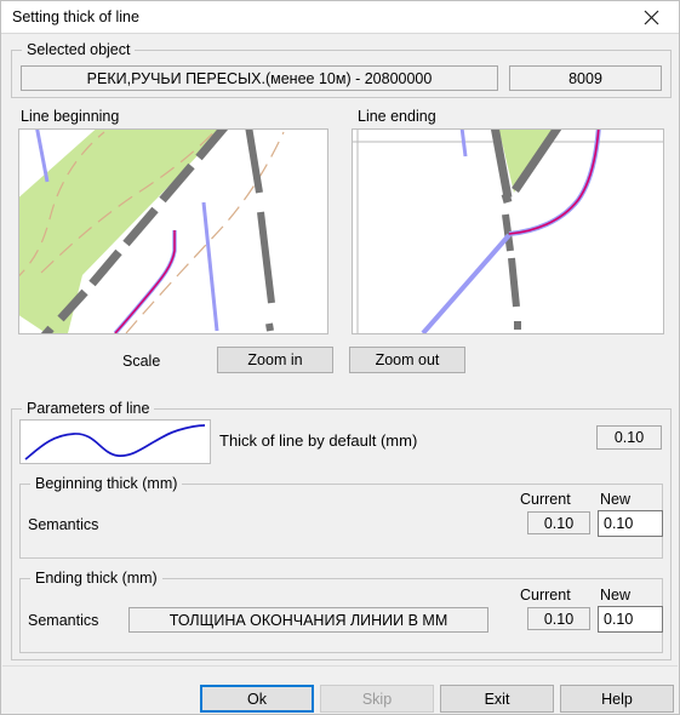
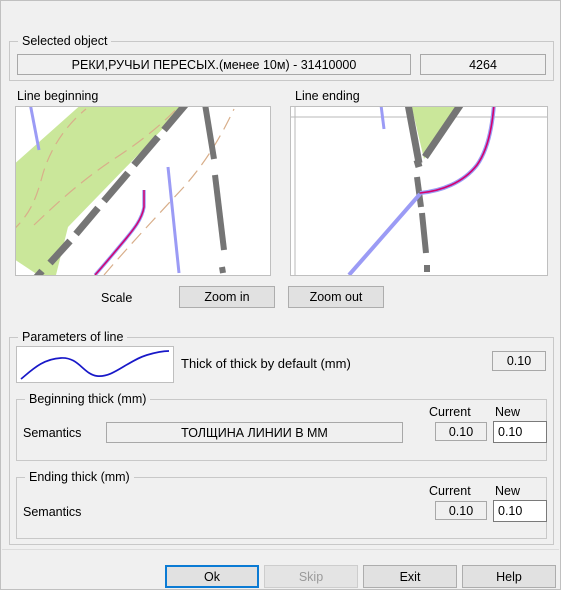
- Setting thick of line
  Selected object
- РЕКИ,РУЧЬИ ПЕРЕСЫХ.(менее 10м) - 20800000
+ РЕКИ,РУЧЬИ ПЕРЕСЫХ.(менее 10м) - 31410000
- 8009
+ 4264
  Line beginning
  Line ending
  Scale
  Zoom in
  Zoom out
  Parameters of line
- Thick of line by default (mm)
+ Thick of thick by default (mm)
  0.10
  Beginning thick (mm)
  Semantics
+ ТОЛЩИНА ЛИНИИ В ММ
  Current
  New
  0.10
  0.10
  Ending thick (mm)
  Semantics
- ТОЛЩИНА ОКОНЧАНИЯ ЛИНИИ В ММ
  Current
  New
  0.10
  0.10
  Ok
  Skip
  Exit
  Help
